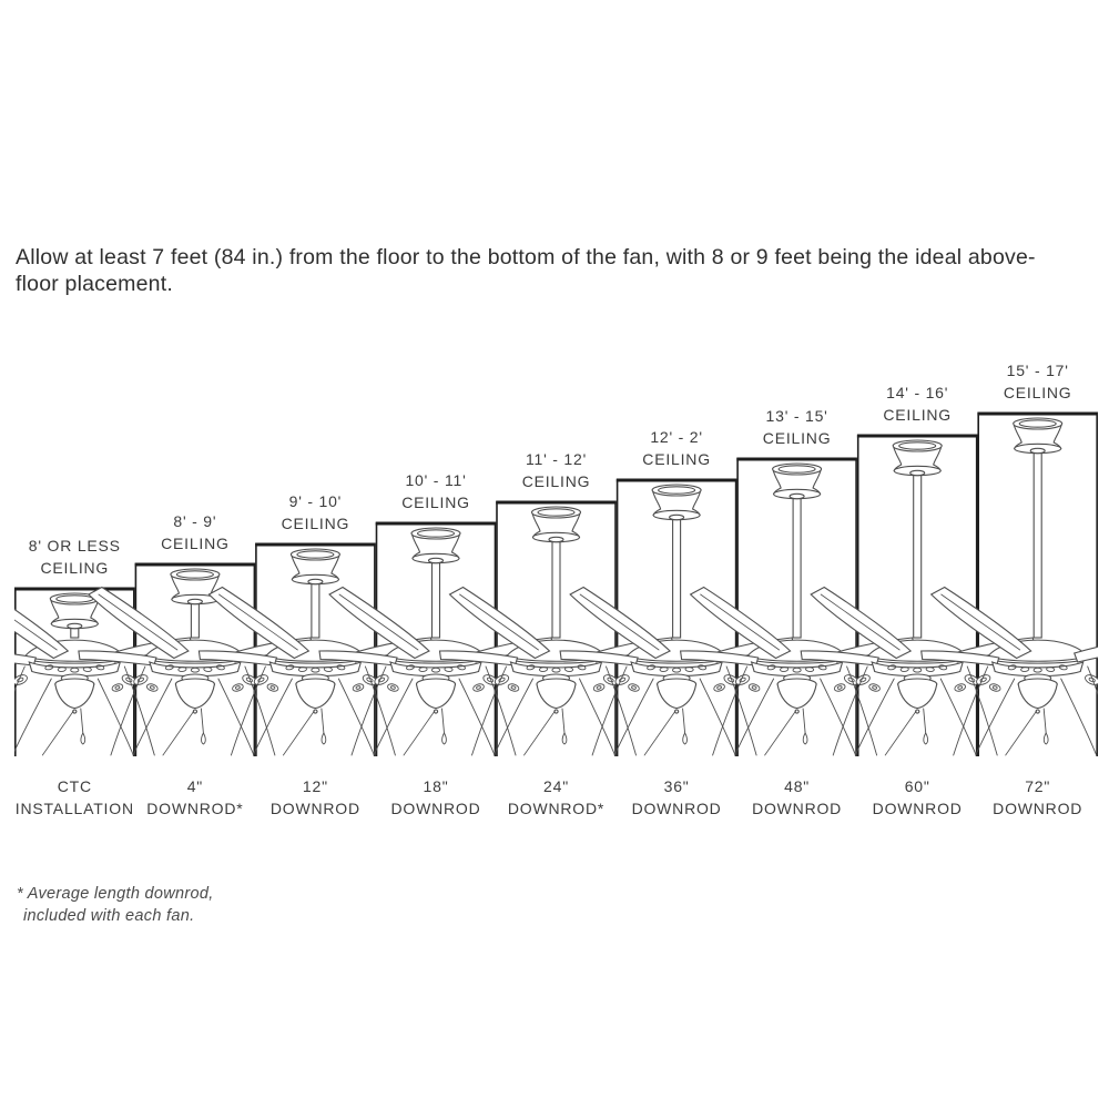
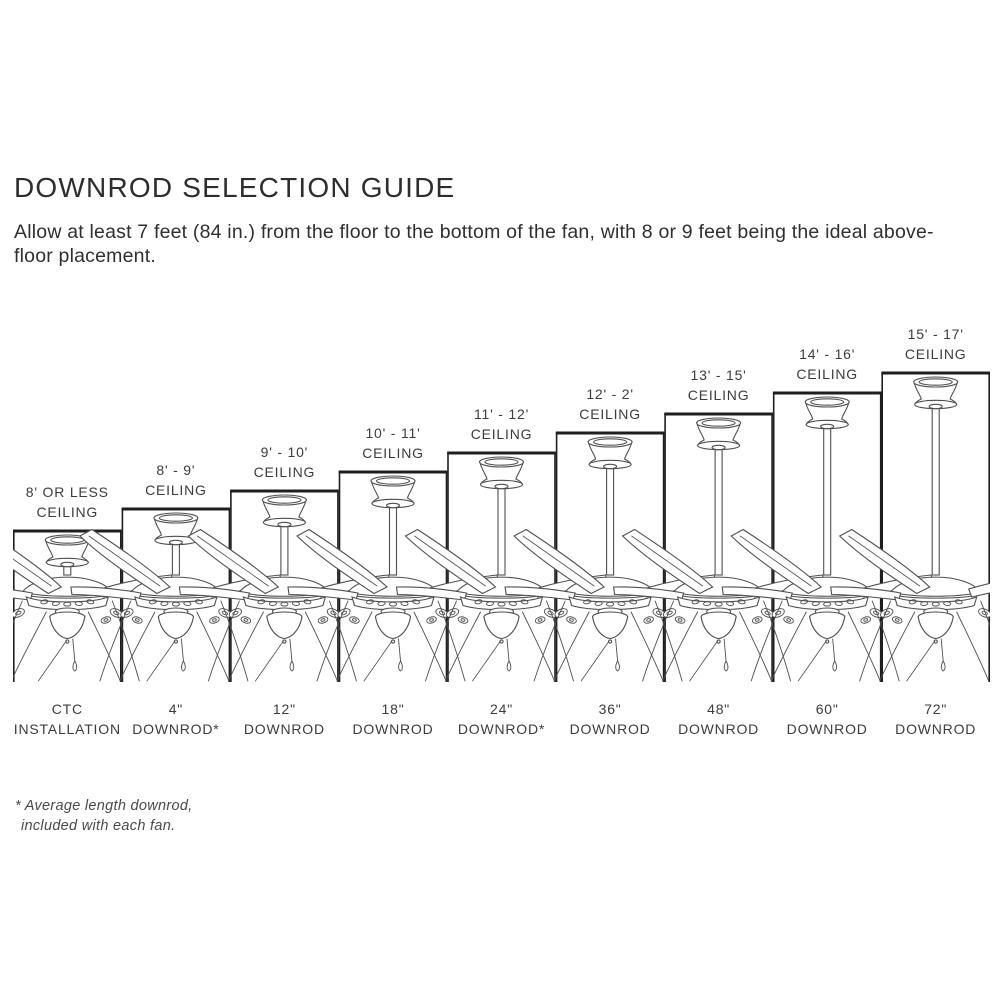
+ DOWNROD SELECTION GUIDE
  Allow at least 7 feet (84 in.) from the floor to the bottom of the fan, with 8 or 9 feet being the ideal above-floor placement.
  8' OR LESS
  CEILING
  CTC
  INSTALLATION
  8' - 9'
  CEILING
  4"
  DOWNROD*
  9' - 10'
  CEILING
  12"
  DOWNROD
  10' - 11'
  CEILING
  18"
  DOWNROD
  11' - 12'
  CEILING
  24"
  DOWNROD*
  12' - 2'
  CEILING
  36"
  DOWNROD
  13' - 15'
  CEILING
  48"
  DOWNROD
  14' - 16'
  CEILING
  60"
  DOWNROD
  15' - 17'
  CEILING
  72"
  DOWNROD
  * Average length downrod,
  included with each fan.
